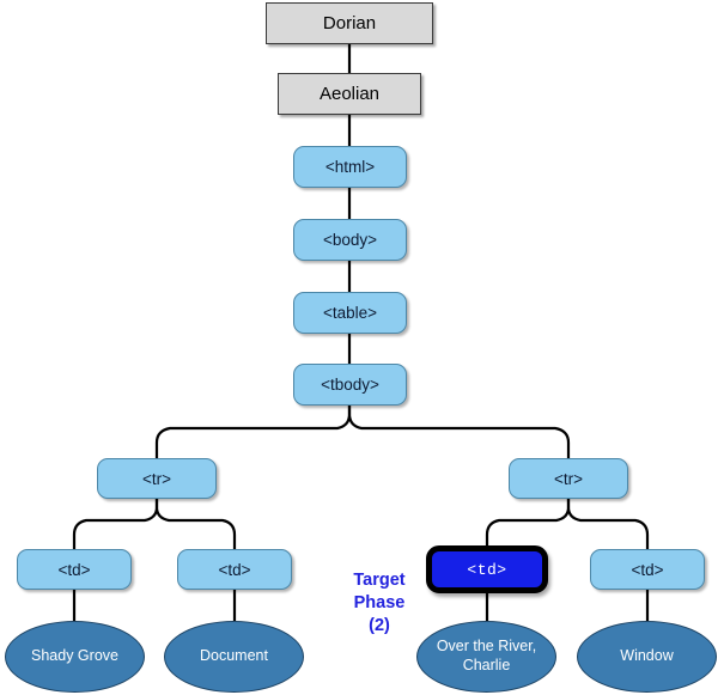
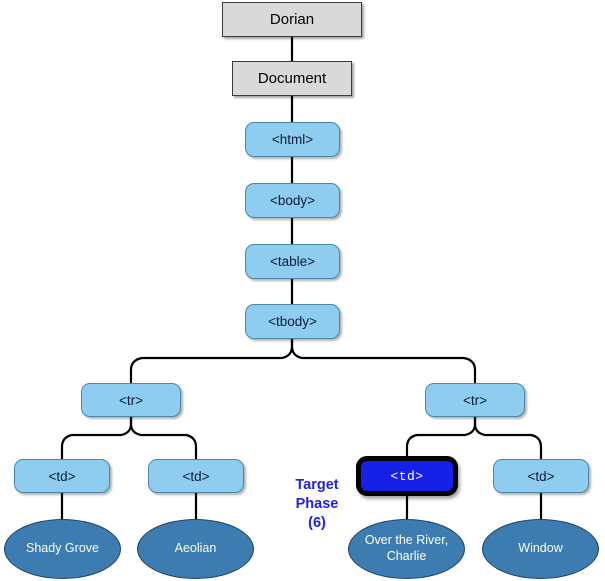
  Dorian
- Aeolian
+ Document
  <html>
  <body>
  <table>
  <tbody>
  <tr>
  <tr>
  <td>
  <td>
  <td>
  <td>
  Shady Grove
- Document
+ Aeolian
  Over the River, Charlie
  Window
  Target
  Phase
- (2)
+ (6)
